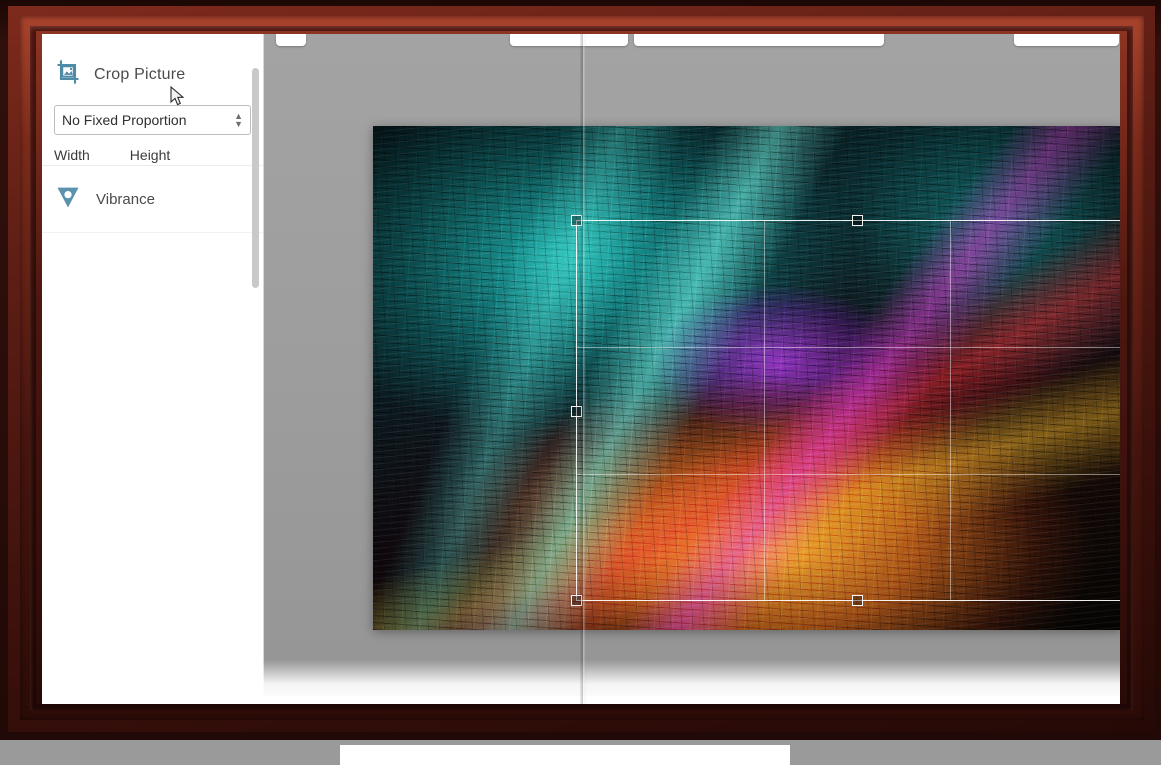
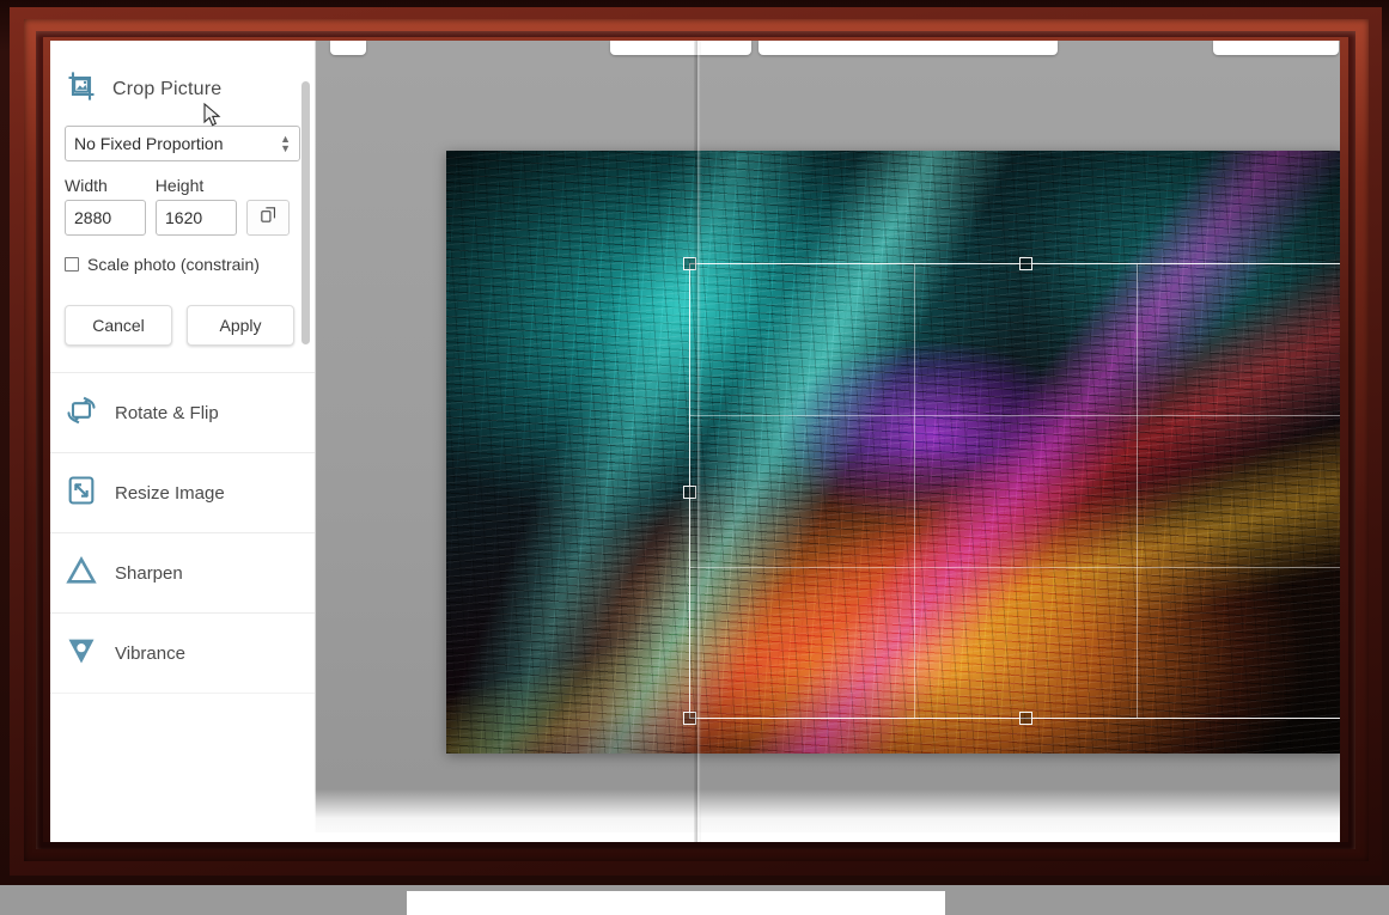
  Crop Picture
  No Fixed Proportion
  ▲
  ▼
  Width
  Height
+ 2880
+ 1620
+ Scale photo (constrain)
+ Cancel
+ Apply
+ Rotate & Flip
+ Resize Image
+ Sharpen
  Vibrance
